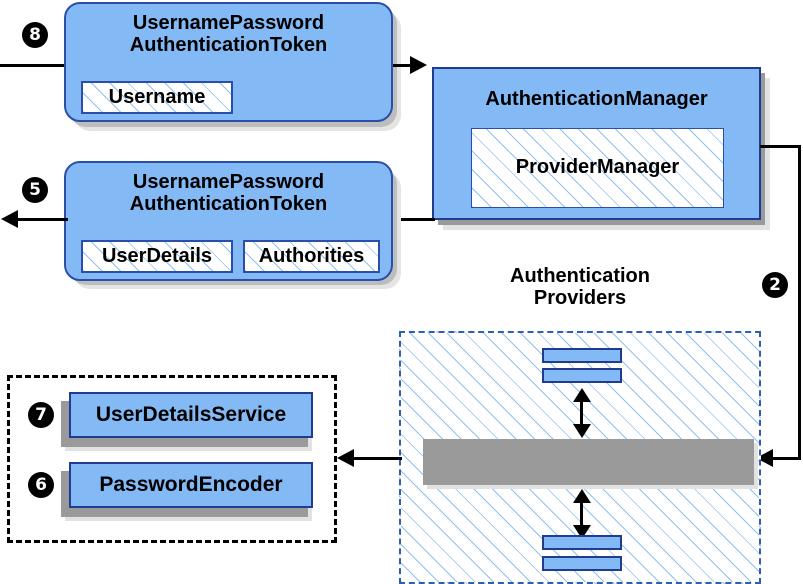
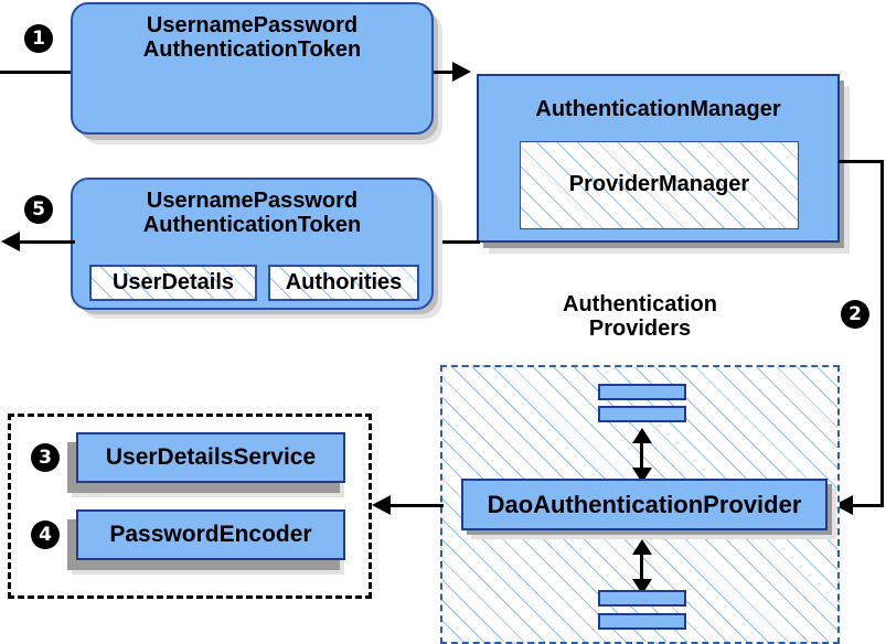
- 8
+ 1
  UsernamePassword
  AuthenticationToken
- Username
  AuthenticationManager
  ProviderManager
  UsernamePassword
  AuthenticationToken
  UserDetails
  Authorities
  5
  2
  Authentication
  Providers
+ DaoAuthenticationProvider
  UserDetailsService
- 7
+ 3
  PasswordEncoder
- 6
+ 4
